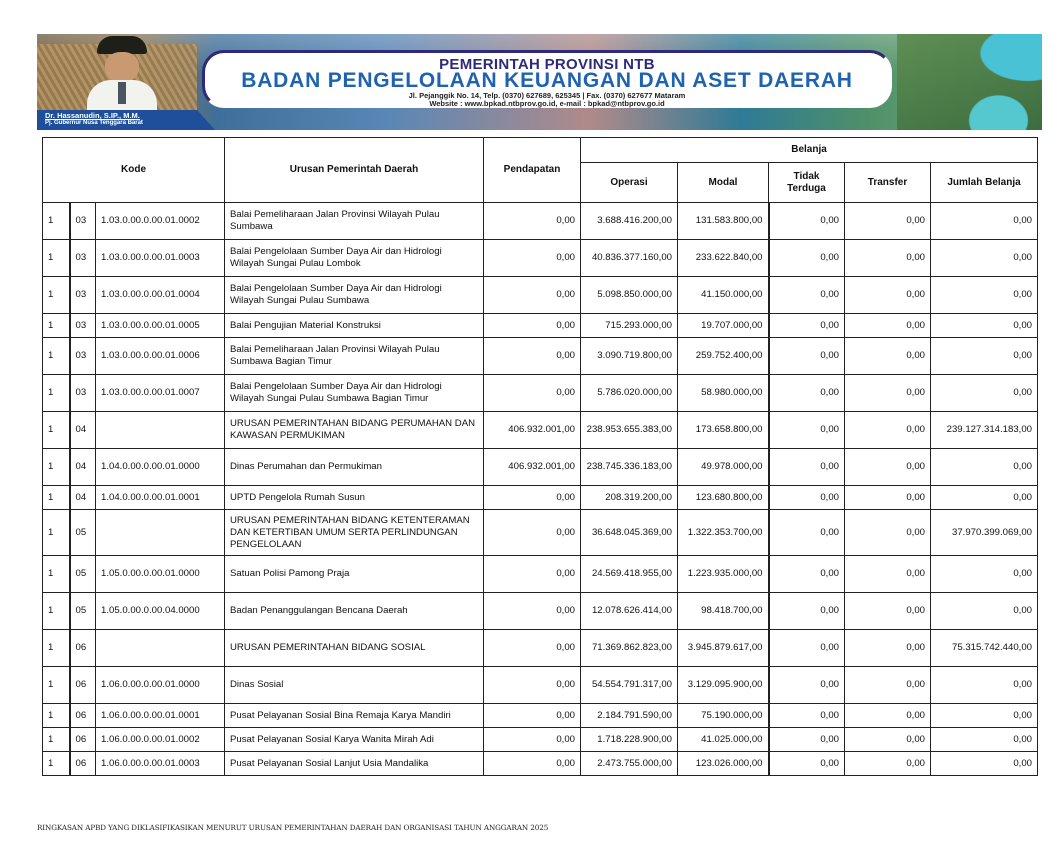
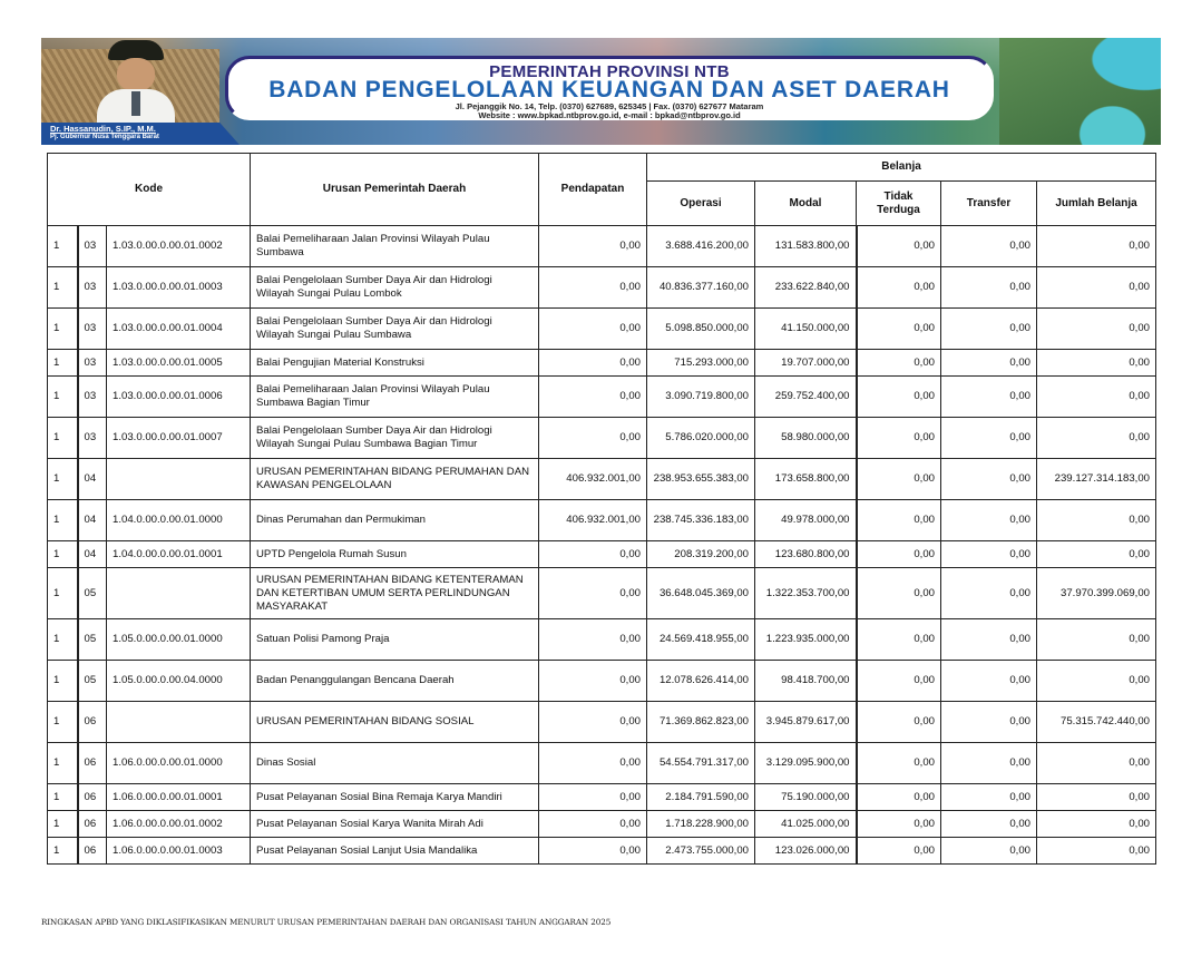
  Dr. Hassanudin, S.IP., M.M.
  PEMERINTAH PROVINSI NTB
  BADAN PENGELOLAAN KEUANGAN DAN ASET DAERAH
  Jl. Pejanggik No. 14, Telp. (0370) 627689, 625345 | Fax. (0370) 627677 Mataram
  Website : www.bpkad.ntbprov.go.id, e-mail : bpkad@ntbprov.go.id
  Kode	Urusan Pemerintah Daerah	Pendapatan	Belanja
  Operasi	Modal	Tidak Terduga	Transfer	Jumlah Belanja
  1	03	1.03.0.00.0.00.01.0002	Balai Pemeliharaan Jalan Provinsi Wilayah Pulau Sumbawa	0,00	3.688.416.200,00	131.583.800,00	0,00	0,00	0,00
  1	03	1.03.0.00.0.00.01.0003	Balai Pengelolaan Sumber Daya Air dan Hidrologi Wilayah Sungai Pulau Lombok	0,00	40.836.377.160,00	233.622.840,00	0,00	0,00	0,00
  1	03	1.03.0.00.0.00.01.0004	Balai Pengelolaan Sumber Daya Air dan Hidrologi Wilayah Sungai Pulau Sumbawa	0,00	5.098.850.000,00	41.150.000,00	0,00	0,00	0,00
  1	03	1.03.0.00.0.00.01.0005	Balai Pengujian Material Konstruksi	0,00	715.293.000,00	19.707.000,00	0,00	0,00	0,00
  1	03	1.03.0.00.0.00.01.0006	Balai Pemeliharaan Jalan Provinsi Wilayah Pulau Sumbawa Bagian Timur	0,00	3.090.719.800,00	259.752.400,00	0,00	0,00	0,00
  1	03	1.03.0.00.0.00.01.0007	Balai Pengelolaan Sumber Daya Air dan Hidrologi Wilayah Sungai Pulau Sumbawa Bagian Timur	0,00	5.786.020.000,00	58.980.000,00	0,00	0,00	0,00
- 1	04		URUSAN PEMERINTAHAN BIDANG PERUMAHAN DAN KAWASAN PERMUKIMAN	406.932.001,00	238.953.655.383,00	173.658.800,00	0,00	0,00	239.127.314.183,00
+ 1	04		URUSAN PEMERINTAHAN BIDANG PERUMAHAN DAN KAWASAN PENGELOLAAN	406.932.001,00	238.953.655.383,00	173.658.800,00	0,00	0,00	239.127.314.183,00
  1	04	1.04.0.00.0.00.01.0000	Dinas Perumahan dan Permukiman	406.932.001,00	238.745.336.183,00	49.978.000,00	0,00	0,00	0,00
  1	04	1.04.0.00.0.00.01.0001	UPTD Pengelola Rumah Susun	0,00	208.319.200,00	123.680.800,00	0,00	0,00	0,00
- 1	05		URUSAN PEMERINTAHAN BIDANG KETENTERAMAN DAN KETERTIBAN UMUM SERTA PERLINDUNGAN PENGELOLAAN	0,00	36.648.045.369,00	1.322.353.700,00	0,00	0,00	37.970.399.069,00
+ 1	05		URUSAN PEMERINTAHAN BIDANG KETENTERAMAN DAN KETERTIBAN UMUM SERTA PERLINDUNGAN MASYARAKAT	0,00	36.648.045.369,00	1.322.353.700,00	0,00	0,00	37.970.399.069,00
  1	05	1.05.0.00.0.00.01.0000	Satuan Polisi Pamong Praja	0,00	24.569.418.955,00	1.223.935.000,00	0,00	0,00	0,00
  1	05	1.05.0.00.0.00.04.0000	Badan Penanggulangan Bencana Daerah	0,00	12.078.626.414,00	98.418.700,00	0,00	0,00	0,00
  1	06		URUSAN PEMERINTAHAN BIDANG SOSIAL	0,00	71.369.862.823,00	3.945.879.617,00	0,00	0,00	75.315.742.440,00
  1	06	1.06.0.00.0.00.01.0000	Dinas Sosial	0,00	54.554.791.317,00	3.129.095.900,00	0,00	0,00	0,00
  1	06	1.06.0.00.0.00.01.0001	Pusat Pelayanan Sosial Bina Remaja Karya Mandiri	0,00	2.184.791.590,00	75.190.000,00	0,00	0,00	0,00
  1	06	1.06.0.00.0.00.01.0002	Pusat Pelayanan Sosial Karya Wanita Mirah Adi	0,00	1.718.228.900,00	41.025.000,00	0,00	0,00	0,00
  1	06	1.06.0.00.0.00.01.0003	Pusat Pelayanan Sosial Lanjut Usia Mandalika	0,00	2.473.755.000,00	123.026.000,00	0,00	0,00	0,00
  RINGKASAN APBD YANG DIKLASIFIKASIKAN MENURUT URUSAN PEMERINTAHAN DAERAH DAN ORGANISASI TAHUN ANGGARAN 2025
